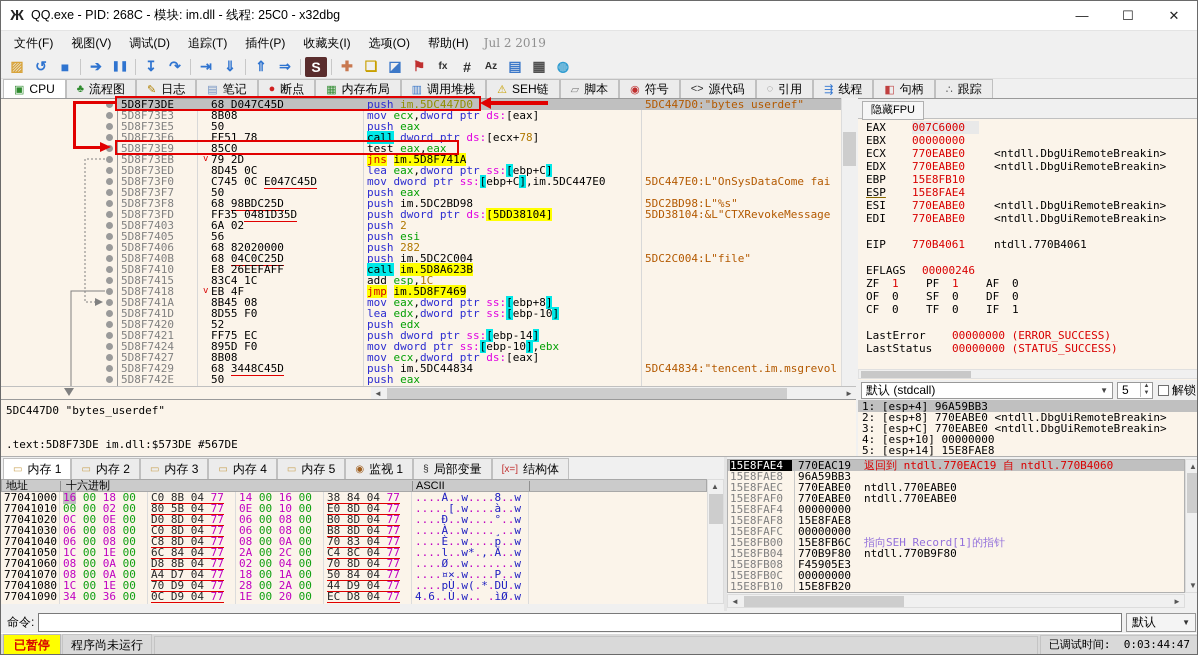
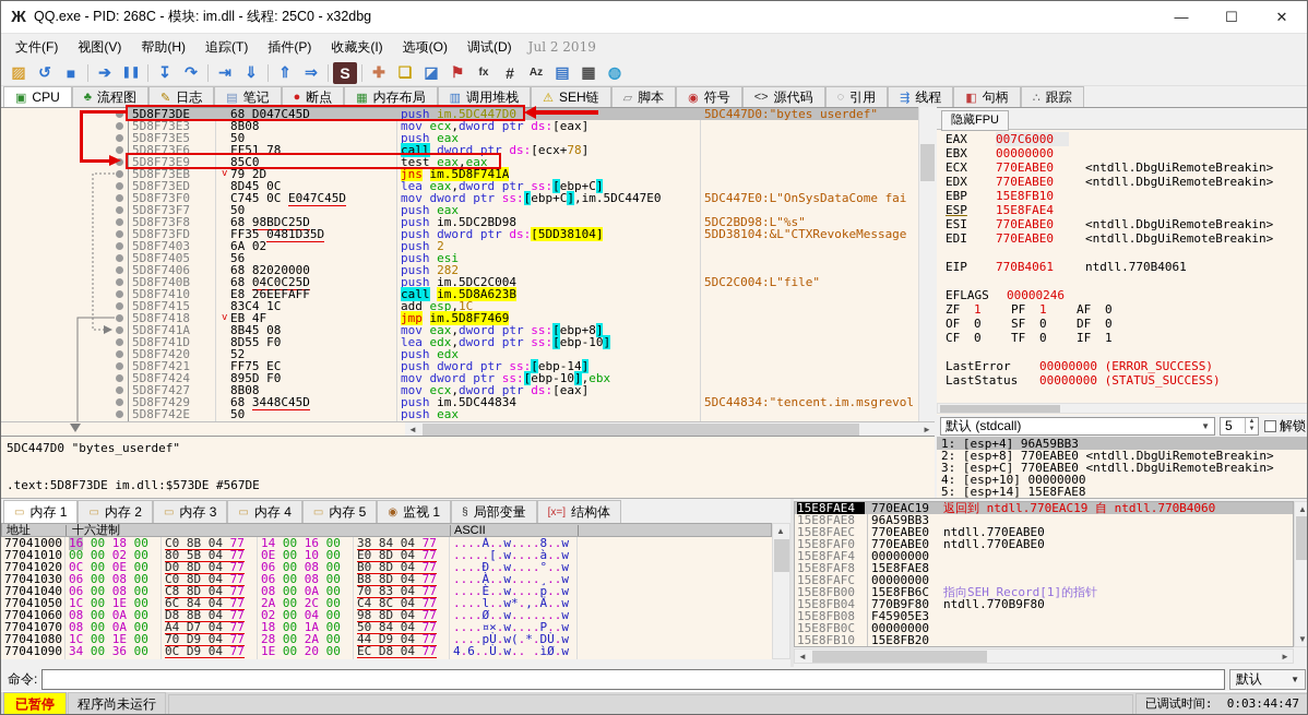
  Ж
  QQ.exe - PID: 268C - 模块: im.dll - 线程: 25C0 - x32dbg
  —
  ☐
  ✕
  文件(F)
  视图(V)
- 调试(D)
+ 帮助(H)
  追踪(T)
  插件(P)
  收藏夹(I)
  选项(O)
- 帮助(H)
+ 调试(D)
  Jul 2 2019
  ▨
  ↺
  ■
  ➔
  ❚❚
  ↧
  ↷
  ⇥
  ⇓
  ⇑
  ⇒
  S
  ✚
  ❏
  ◪
  ⚑
  fx
  #
  Az
  ▤
  ▦
  ◍
  ▣
  CPU
  ♣
  流程图
  ✎
  日志
  ▤
  笔记
  ●
  断点
  ▦
  内存布局
  ▥
  调用堆栈
  ⚠
  SEH链
  ▱
  脚本
  ◉
  符号
  <>
  源代码
  ◌
  引用
  ⇶
  线程
  ◧
  句柄
  ∴
  跟踪
  5D8F73DE
  68 D047C45D
  push im.5DC447D0
  5DC447D0:"bytes_userdef"
  5D8F73E3
  8B08
  mov ecx,dword ptr ds:[eax]
  5D8F73E5
  50
  push eax
  5D8F73E6
  FF51 78
  call dword ptr ds:[ecx+78]
  5D8F73E9
  85C0
  test eax,eax
  5D8F73EB
  v
  79 2D
  jns im.5D8F741A
  5D8F73ED
  8D45 0C
  lea eax,dword ptr ss:[ebp+C]
  5D8F73F0
  C745 0C E047C45D
  mov dword ptr ss:[ebp+C],im.5DC447E0
  5DC447E0:L"OnSysDataCome fai
  5D8F73F7
  50
  push eax
  5D8F73F8
  68 98BDC25D
  push im.5DC2BD98
  5DC2BD98:L"%s"
  5D8F73FD
  FF35 0481D35D
  push dword ptr ds:[5DD38104]
  5DD38104:&L"CTXRevokeMessage
  5D8F7403
  6A 02
  push 2
  5D8F7405
  56
  push esi
  5D8F7406
  68 82020000
  push 282
  5D8F740B
  68 04C0C25D
  push im.5DC2C004
  5DC2C004:L"file"
  5D8F7410
  E8 26EEFAFF
  call im.5D8A623B
  5D8F7415
  83C4 1C
  add esp,1C
  5D8F7418
  v
  EB 4F
  jmp im.5D8F7469
  5D8F741A
  8B45 08
  mov eax,dword ptr ss:[ebp+8]
  5D8F741D
  8D55 F0
  lea edx,dword ptr ss:[ebp-10]
  5D8F7420
  52
  push edx
  5D8F7421
  FF75 EC
  push dword ptr ss:[ebp-14]
  5D8F7424
  895D F0
  mov dword ptr ss:[ebp-10],ebx
  5D8F7427
  8B08
  mov ecx,dword ptr ds:[eax]
  5D8F7429
  68 3448C45D
  push im.5DC44834
  5DC44834:"tencent.im.msgrevol
  5D8F742E
  50
  push eax
  ◄
  ►
  5DC447D0 "bytes_userdef"
  .text:5D8F73DE im.dll:$573DE #567DE
  隐藏FPU
  EAX 007C6000
  EBX 00000000
  ECX 770EABE0 <ntdll.DbgUiRemoteBreakin>
  EDX 770EABE0 <ntdll.DbgUiRemoteBreakin>
  EBP 15E8FB10
  ESP 15E8FAE4
  ESI 770EABE0 <ntdll.DbgUiRemoteBreakin>
  EDI 770EABE0 <ntdll.DbgUiRemoteBreakin>
  EIP 770B4061 ntdll.770B4061
  EFLAGS 00000246
  ZF 1 PF 1 AF 0
  OF 0 SF 0 DF 0
  CF 0 TF 0 IF 1
  LastError 00000000 (ERROR_SUCCESS)
  LastStatus 00000000 (STATUS_SUCCESS)
  默认 (stdcall)
  ▼
  5
  解锁
  1: [esp+4] 96A59BB3
  2: [esp+8] 770EABE0 <ntdll.DbgUiRemoteBreakin>
  3: [esp+C] 770EABE0 <ntdll.DbgUiRemoteBreakin>
  4: [esp+10] 00000000
  5: [esp+14] 15E8FAE8
  ▭
  内存 1
  ▭
  内存 2
  ▭
  内存 3
  ▭
  内存 4
  ▭
  内存 5
  ◉
  监视 1
  §
  局部变量
  [x=]
  结构体
  地址
  十六进制
  ASCII
  77041000
  16 00 18 00
  C0 8B 04 77
  14 00 16 00
  38 84 04 77
  ....À..w....8..w
  77041010
  00 00 02 00
  80 5B 04 77
  0E 00 10 00
  E0 8D 04 77
  .....[.w....à..w
  77041020
  0C 00 0E 00
  D0 8D 04 77
  06 00 08 00
  B0 8D 04 77
  ....Ð..w....°..w
  77041030
  06 00 08 00
  C0 8D 04 77
  06 00 08 00
  B8 8D 04 77
  ....À..w....¸..w
  77041040
  06 00 08 00
  C8 8D 04 77
  08 00 0A 00
  70 83 04 77
  ....È..w....p..w
  77041050
  1C 00 1E 00
  6C 84 04 77
  2A 00 2C 00
  C4 8C 04 77
  ....l..w*.,.Ä..w
  77041060
  08 00 0A 00
  D8 8B 04 77
  02 00 04 00
- 70 8D 04 77
+ 98 8D 04 77
  ....Ø..w.......w
  77041070
  08 00 0A 00
  A4 D7 04 77
  18 00 1A 00
  50 84 04 77
  ....¤×.w....P..w
  77041080
  1C 00 1E 00
  70 D9 04 77
  28 00 2A 00
  44 D9 04 77
  ....pÙ.w(.*.DÙ.w
  77041090
  34 00 36 00
  0C D9 04 77
  1E 00 20 00
  EC D8 04 77
  4.6..Ù.w.. .ìØ.w
  ▲
  15E8FAE4
  770EAC19
  返回到 ntdll.770EAC19 自 ntdll.770B4060
  15E8FAE8
  96A59BB3
  15E8FAEC
  770EABE0
  ntdll.770EABE0
  15E8FAF0
  770EABE0
  ntdll.770EABE0
  15E8FAF4
  00000000
  15E8FAF8
  15E8FAE8
  15E8FAFC
  00000000
  15E8FB00
  15E8FB6C
  指向SEH_Record[1]的指针
  15E8FB04
  770B9F80
  ntdll.770B9F80
  15E8FB08
  F45905E3
  15E8FB0C
  00000000
  15E8FB10
  15E8FB20
  ▲
  ▼
  ◄
  ►
  命令:
  默认
  ▼
  已暂停
  程序尚未运行
  已调试时间: 0:03:44:47
